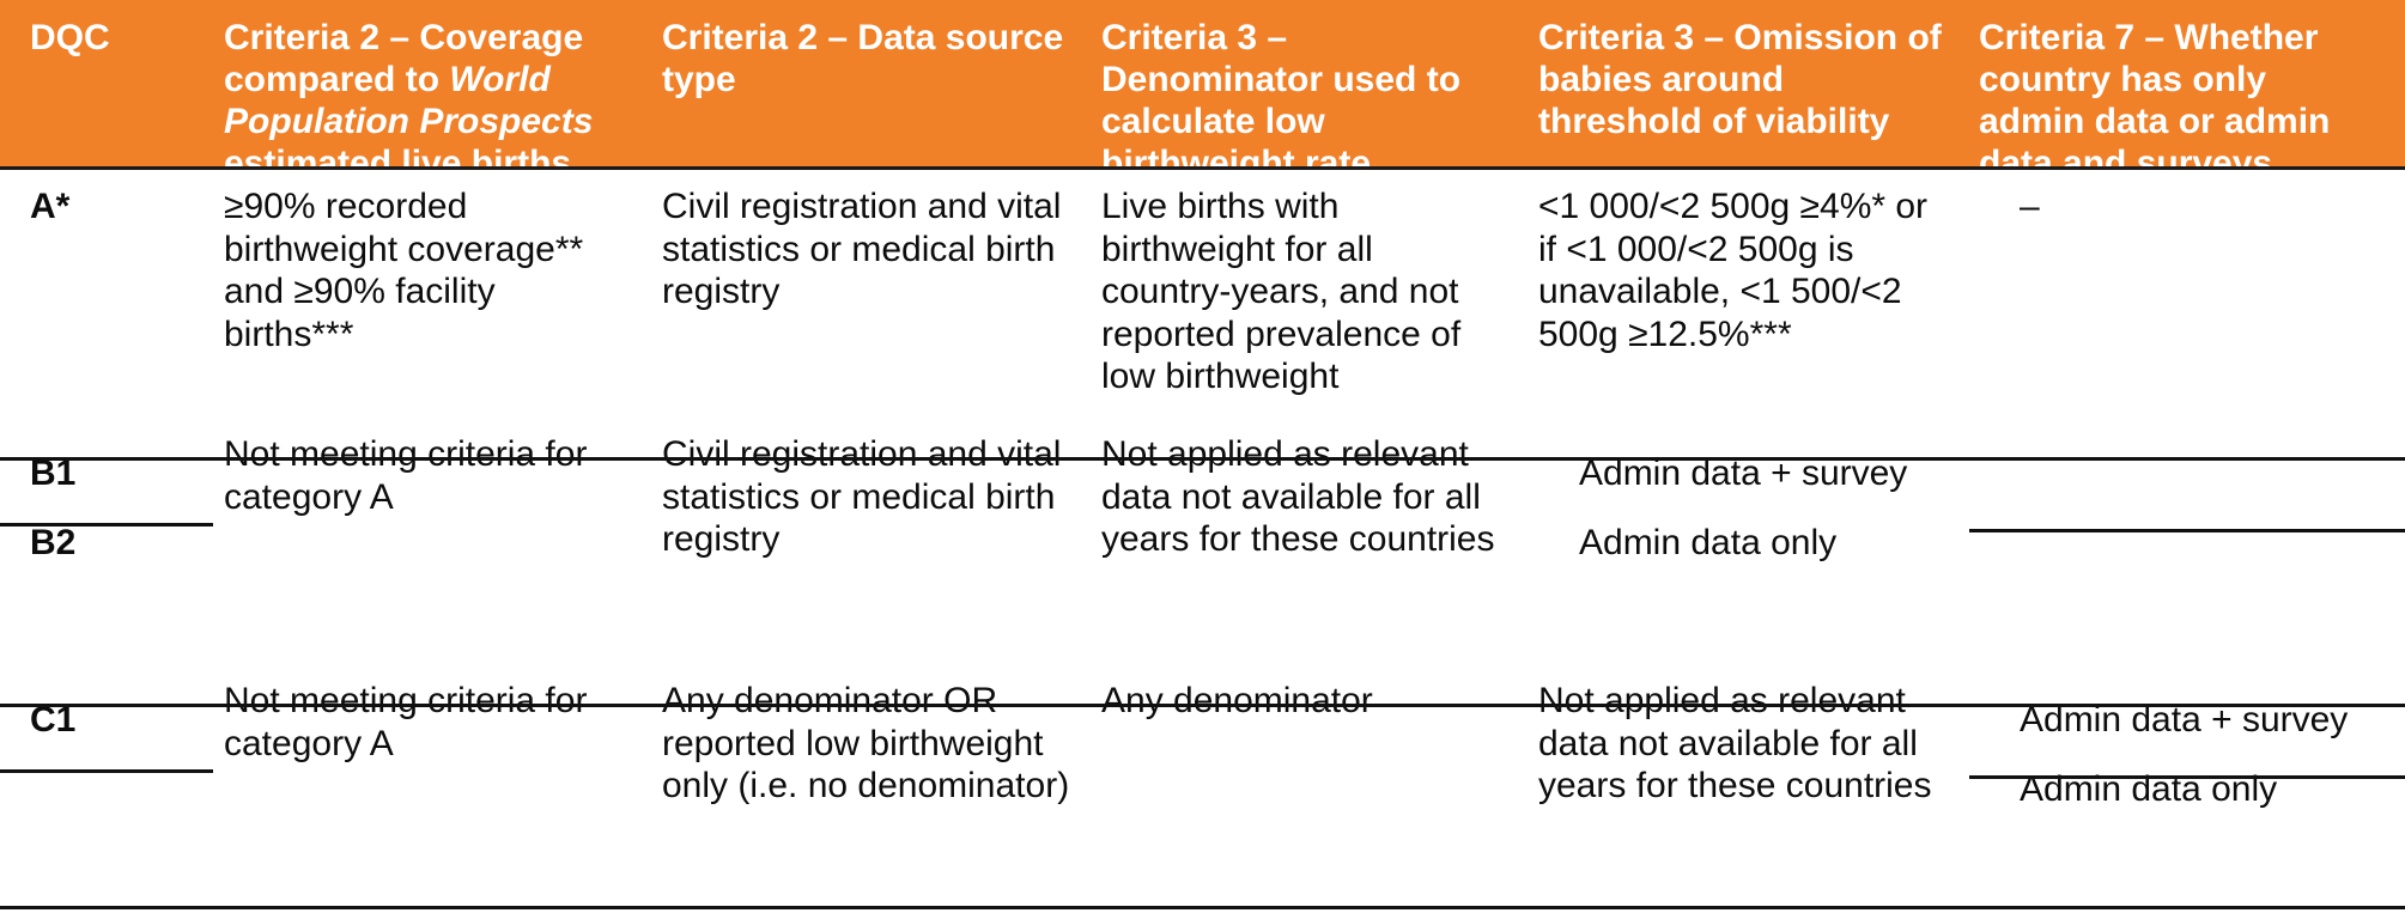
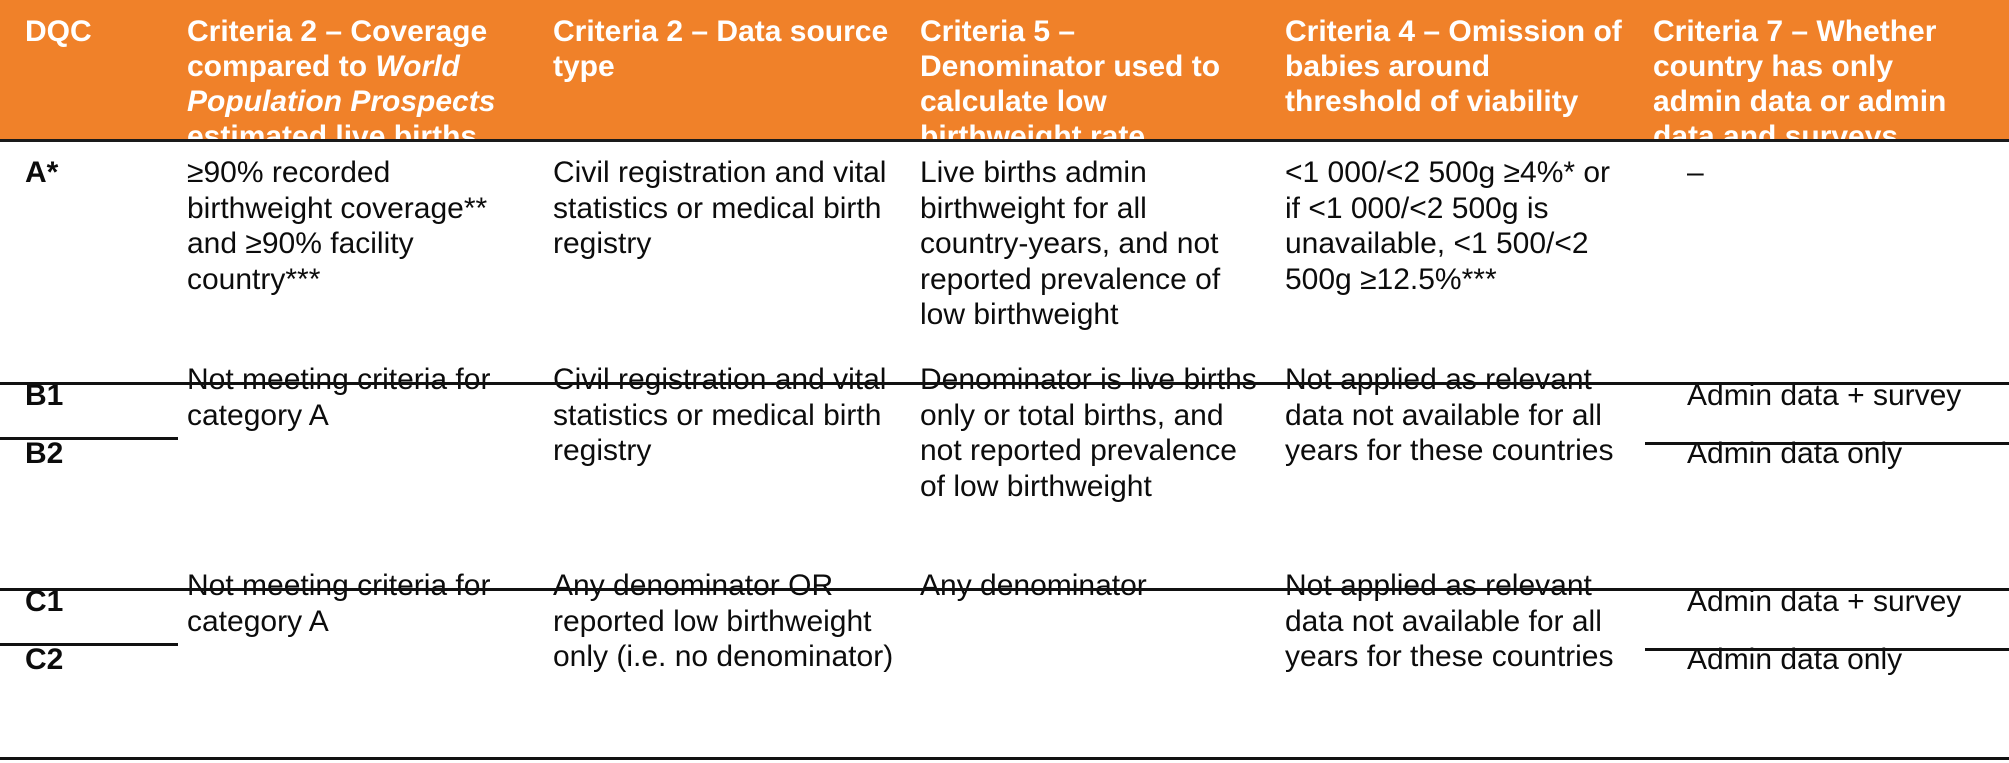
  DQC
  Criteria 2 – Coverage compared to World Population Prospects estimated live births
  Criteria 2 – Data source type
- Criteria 3 – Denominator used to calculate low birthweight rate
+ Criteria 5 – Denominator used to calculate low birthweight rate
- Criteria 3 – Omission of babies around threshold of viability
+ Criteria 4 – Omission of babies around threshold of viability
  Criteria 7 – Whether country has only admin data or admin data and surveys
  A*
- ≥90% recorded birthweight coverage** and ≥90% facility births***
+ ≥90% recorded birthweight coverage** and ≥90% facility country***
  Civil registration and vital statistics or medical birth registry
- Live births with birthweight for all country-years, and not reported prevalence of low birthweight
+ Live births admin birthweight for all country-years, and not reported prevalence of low birthweight
  <1 000/<2 500g ≥4%* or if <1 000/<2 500g is unavailable, <1 500/<2 500g ≥12.5%***
  –
  B1
  B2
  Not meeting criteria for category A
  Civil registration and vital statistics or medical birth registry
+ Denominator is live births only or total births, and not reported prevalence of low birthweight
  Not applied as relevant data not available for all years for these countries
  Admin data + survey
  Admin data only
  C1
+ C2
  Not meeting criteria for category A
  Any denominator OR reported low birthweight only (i.e. no denominator)
  Any denominator
  Not applied as relevant data not available for all years for these countries
  Admin data + survey
  Admin data only
